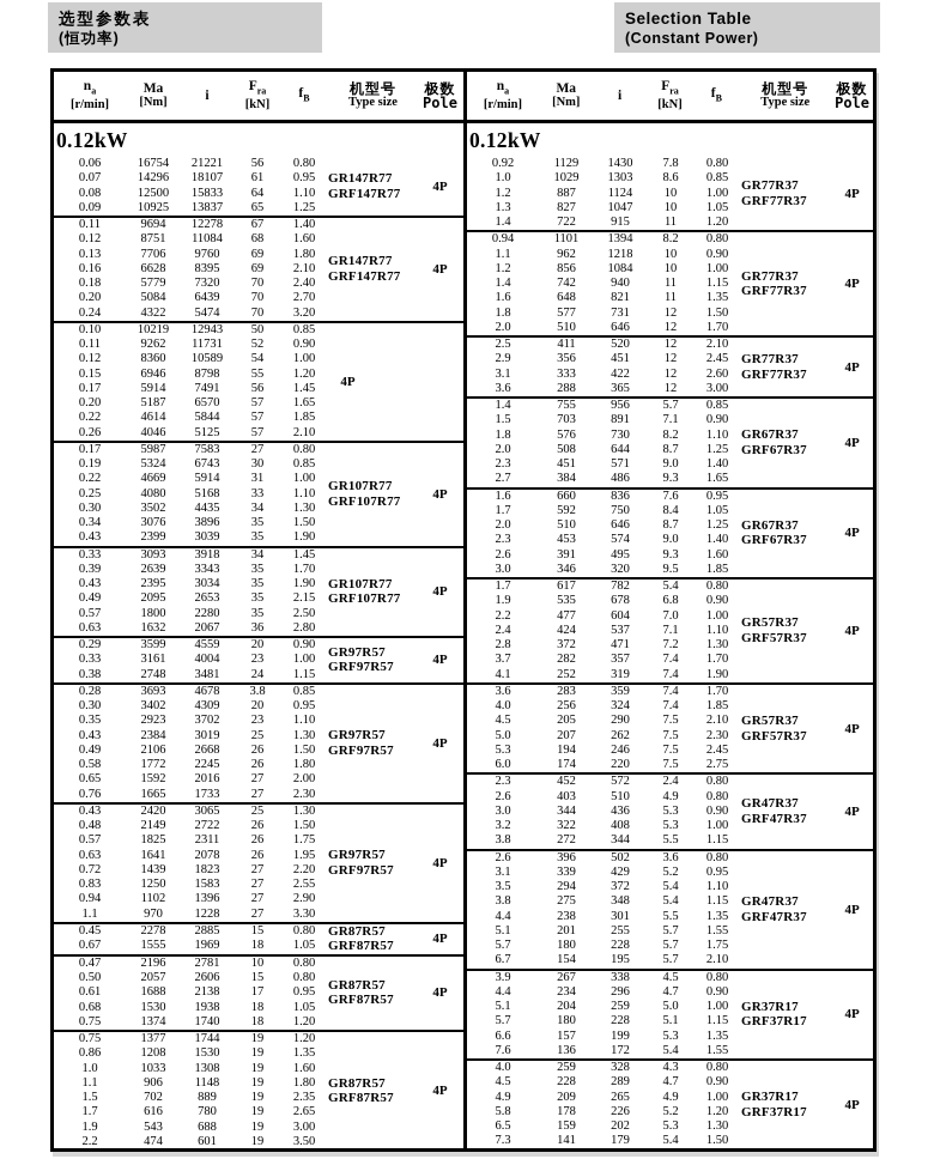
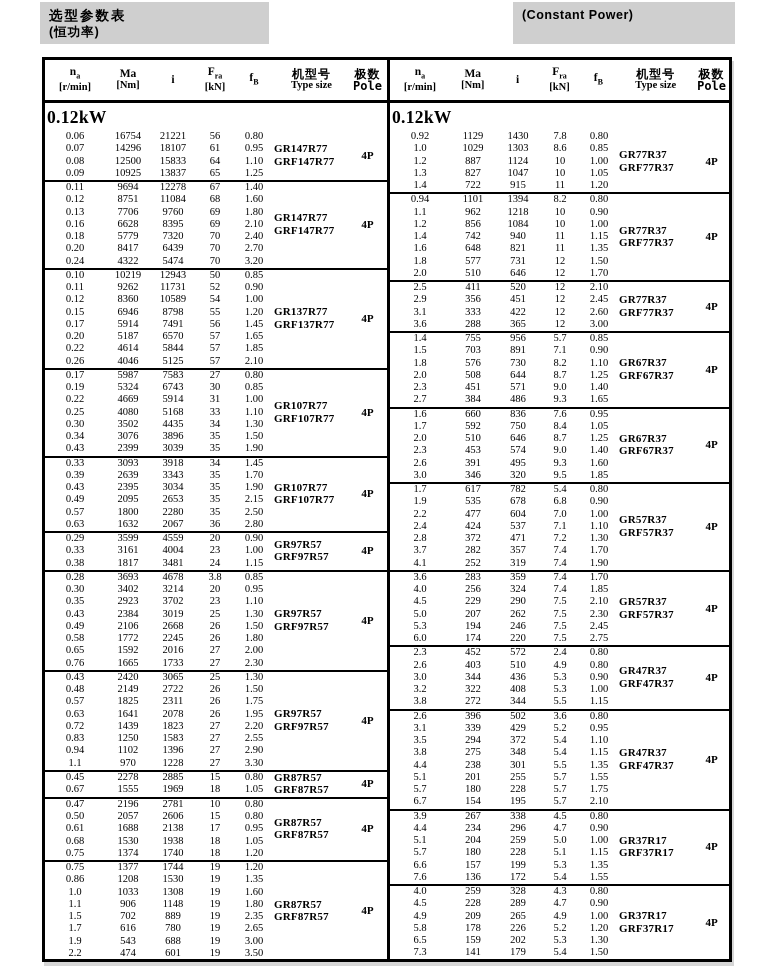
  选型参数表
  (恒功率)
- Selection Table
  (Constant Power)
  na
  [r/min]
  Ma
  [Nm]
  i
  Fra
  [kN]
  fB
  机型号
  Type size
  极数
  Pole
  0.12kW
  0.06
  16754
  21221
  56
  0.80
  0.07
  14296
  18107
  61
  0.95
  0.08
  12500
  15833
  64
  1.10
  0.09
  10925
  13837
  65
  1.25
  GR147R77
  GRF147R77
  4P
  0.11
  9694
  12278
  67
  1.40
  0.12
  8751
  11084
  68
  1.60
  0.13
  7706
  9760
  69
  1.80
  0.16
  6628
  8395
  69
  2.10
  0.18
  5779
  7320
  70
  2.40
  0.20
- 5084
+ 8417
  6439
  70
  2.70
  0.24
  4322
  5474
  70
  3.20
  GR147R77
  GRF147R77
  4P
  0.10
  10219
  12943
  50
  0.85
  0.11
  9262
  11731
  52
  0.90
  0.12
  8360
  10589
  54
  1.00
  0.15
  6946
  8798
  55
  1.20
  0.17
  5914
  7491
  56
  1.45
  0.20
  5187
  6570
  57
  1.65
  0.22
  4614
  5844
  57
  1.85
  0.26
  4046
  5125
  57
  2.10
+ GR137R77
+ GRF137R77
  4P
  0.17
  5987
  7583
  27
  0.80
  0.19
  5324
  6743
  30
  0.85
  0.22
  4669
  5914
  31
  1.00
  0.25
  4080
  5168
  33
  1.10
  0.30
  3502
  4435
  34
  1.30
  0.34
  3076
  3896
  35
  1.50
  0.43
  2399
  3039
  35
  1.90
  GR107R77
  GRF107R77
  4P
  0.33
  3093
  3918
  34
  1.45
  0.39
  2639
  3343
  35
  1.70
  0.43
  2395
  3034
  35
  1.90
  0.49
  2095
  2653
  35
  2.15
  0.57
  1800
  2280
  35
  2.50
  0.63
  1632
  2067
  36
  2.80
  GR107R77
  GRF107R77
  4P
  0.29
  3599
  4559
  20
  0.90
  0.33
  3161
  4004
  23
  1.00
  0.38
- 2748
+ 1817
  3481
  24
  1.15
  GR97R57
  GRF97R57
  4P
  0.28
  3693
  4678
  3.8
  0.85
  0.30
  3402
- 4309
+ 3214
  20
  0.95
  0.35
  2923
  3702
  23
  1.10
  0.43
  2384
  3019
  25
  1.30
  0.49
  2106
  2668
  26
  1.50
  0.58
  1772
  2245
  26
  1.80
  0.65
  1592
  2016
  27
  2.00
  0.76
  1665
  1733
  27
  2.30
  GR97R57
  GRF97R57
  4P
  0.43
  2420
  3065
  25
  1.30
  0.48
  2149
  2722
  26
  1.50
  0.57
  1825
  2311
  26
  1.75
  0.63
  1641
  2078
  26
  1.95
  0.72
  1439
  1823
  27
  2.20
  0.83
  1250
  1583
  27
  2.55
  0.94
  1102
  1396
  27
  2.90
  1.1
  970
  1228
  27
  3.30
  GR97R57
  GRF97R57
  4P
  0.45
  2278
  2885
  15
  0.80
  0.67
  1555
  1969
  18
  1.05
  GR87R57
  GRF87R57
  4P
  0.47
  2196
  2781
  10
  0.80
  0.50
  2057
  2606
  15
  0.80
  0.61
  1688
  2138
  17
  0.95
  0.68
  1530
  1938
  18
  1.05
  0.75
  1374
  1740
  18
  1.20
  GR87R57
  GRF87R57
  4P
  0.75
  1377
  1744
  19
  1.20
  0.86
  1208
  1530
  19
  1.35
  1.0
  1033
  1308
  19
  1.60
  1.1
  906
  1148
  19
  1.80
  1.5
  702
  889
  19
  2.35
  1.7
  616
  780
  19
  2.65
  1.9
  543
  688
  19
  3.00
  2.2
  474
  601
  19
  3.50
  GR87R57
  GRF87R57
  4P
  na
  [r/min]
  Ma
  [Nm]
  i
  Fra
  [kN]
  fB
  机型号
  Type size
  极数
  Pole
  0.12kW
  0.92
  1129
  1430
  7.8
  0.80
  1.0
  1029
  1303
  8.6
  0.85
  1.2
  887
  1124
  10
  1.00
  1.3
  827
  1047
  10
  1.05
  1.4
  722
  915
  11
  1.20
  GR77R37
  GRF77R37
  4P
  0.94
  1101
  1394
  8.2
  0.80
  1.1
  962
  1218
  10
  0.90
  1.2
  856
  1084
  10
  1.00
  1.4
  742
  940
  11
  1.15
  1.6
  648
  821
  11
  1.35
  1.8
  577
  731
  12
  1.50
  2.0
  510
  646
  12
  1.70
  GR77R37
  GRF77R37
  4P
  2.5
  411
  520
  12
  2.10
  2.9
  356
  451
  12
  2.45
  3.1
  333
  422
  12
  2.60
  3.6
  288
  365
  12
  3.00
  GR77R37
  GRF77R37
  4P
  1.4
  755
  956
  5.7
  0.85
  1.5
  703
  891
  7.1
  0.90
  1.8
  576
  730
  8.2
  1.10
  2.0
  508
  644
  8.7
  1.25
  2.3
  451
  571
  9.0
  1.40
  2.7
  384
  486
  9.3
  1.65
  GR67R37
  GRF67R37
  4P
  1.6
  660
  836
  7.6
  0.95
  1.7
  592
  750
  8.4
  1.05
  2.0
  510
  646
  8.7
  1.25
  2.3
  453
  574
  9.0
  1.40
  2.6
  391
  495
  9.3
  1.60
  3.0
  346
  320
  9.5
  1.85
  GR67R37
  GRF67R37
  4P
  1.7
  617
  782
  5.4
  0.80
  1.9
  535
  678
  6.8
  0.90
  2.2
  477
  604
  7.0
  1.00
  2.4
  424
  537
  7.1
  1.10
  2.8
  372
  471
  7.2
  1.30
  3.7
  282
  357
  7.4
  1.70
  4.1
  252
  319
  7.4
  1.90
  GR57R37
  GRF57R37
  4P
  3.6
  283
  359
  7.4
  1.70
  4.0
  256
  324
  7.4
  1.85
  4.5
- 205
+ 229
  290
  7.5
  2.10
  5.0
  207
  262
  7.5
  2.30
  5.3
  194
  246
  7.5
  2.45
  6.0
  174
  220
  7.5
  2.75
  GR57R37
  GRF57R37
  4P
  2.3
  452
  572
  2.4
  0.80
  2.6
  403
  510
  4.9
  0.80
  3.0
  344
  436
  5.3
  0.90
  3.2
  322
  408
  5.3
  1.00
  3.8
  272
  344
  5.5
  1.15
  GR47R37
  GRF47R37
  4P
  2.6
  396
  502
  3.6
  0.80
  3.1
  339
  429
  5.2
  0.95
  3.5
  294
  372
  5.4
  1.10
  3.8
  275
  348
  5.4
  1.15
  4.4
  238
  301
  5.5
  1.35
  5.1
  201
  255
  5.7
  1.55
  5.7
  180
  228
  5.7
  1.75
  6.7
  154
  195
  5.7
  2.10
  GR47R37
  GRF47R37
  4P
  3.9
  267
  338
  4.5
  0.80
  4.4
  234
  296
  4.7
  0.90
  5.1
  204
  259
  5.0
  1.00
  5.7
  180
  228
  5.1
  1.15
  6.6
  157
  199
  5.3
  1.35
  7.6
  136
  172
  5.4
  1.55
  GR37R17
  GRF37R17
  4P
  4.0
  259
  328
  4.3
  0.80
  4.5
  228
  289
  4.7
  0.90
  4.9
  209
  265
  4.9
  1.00
  5.8
  178
  226
  5.2
  1.20
  6.5
  159
  202
  5.3
  1.30
  7.3
  141
  179
  5.4
  1.50
  GR37R17
  GRF37R17
  4P
